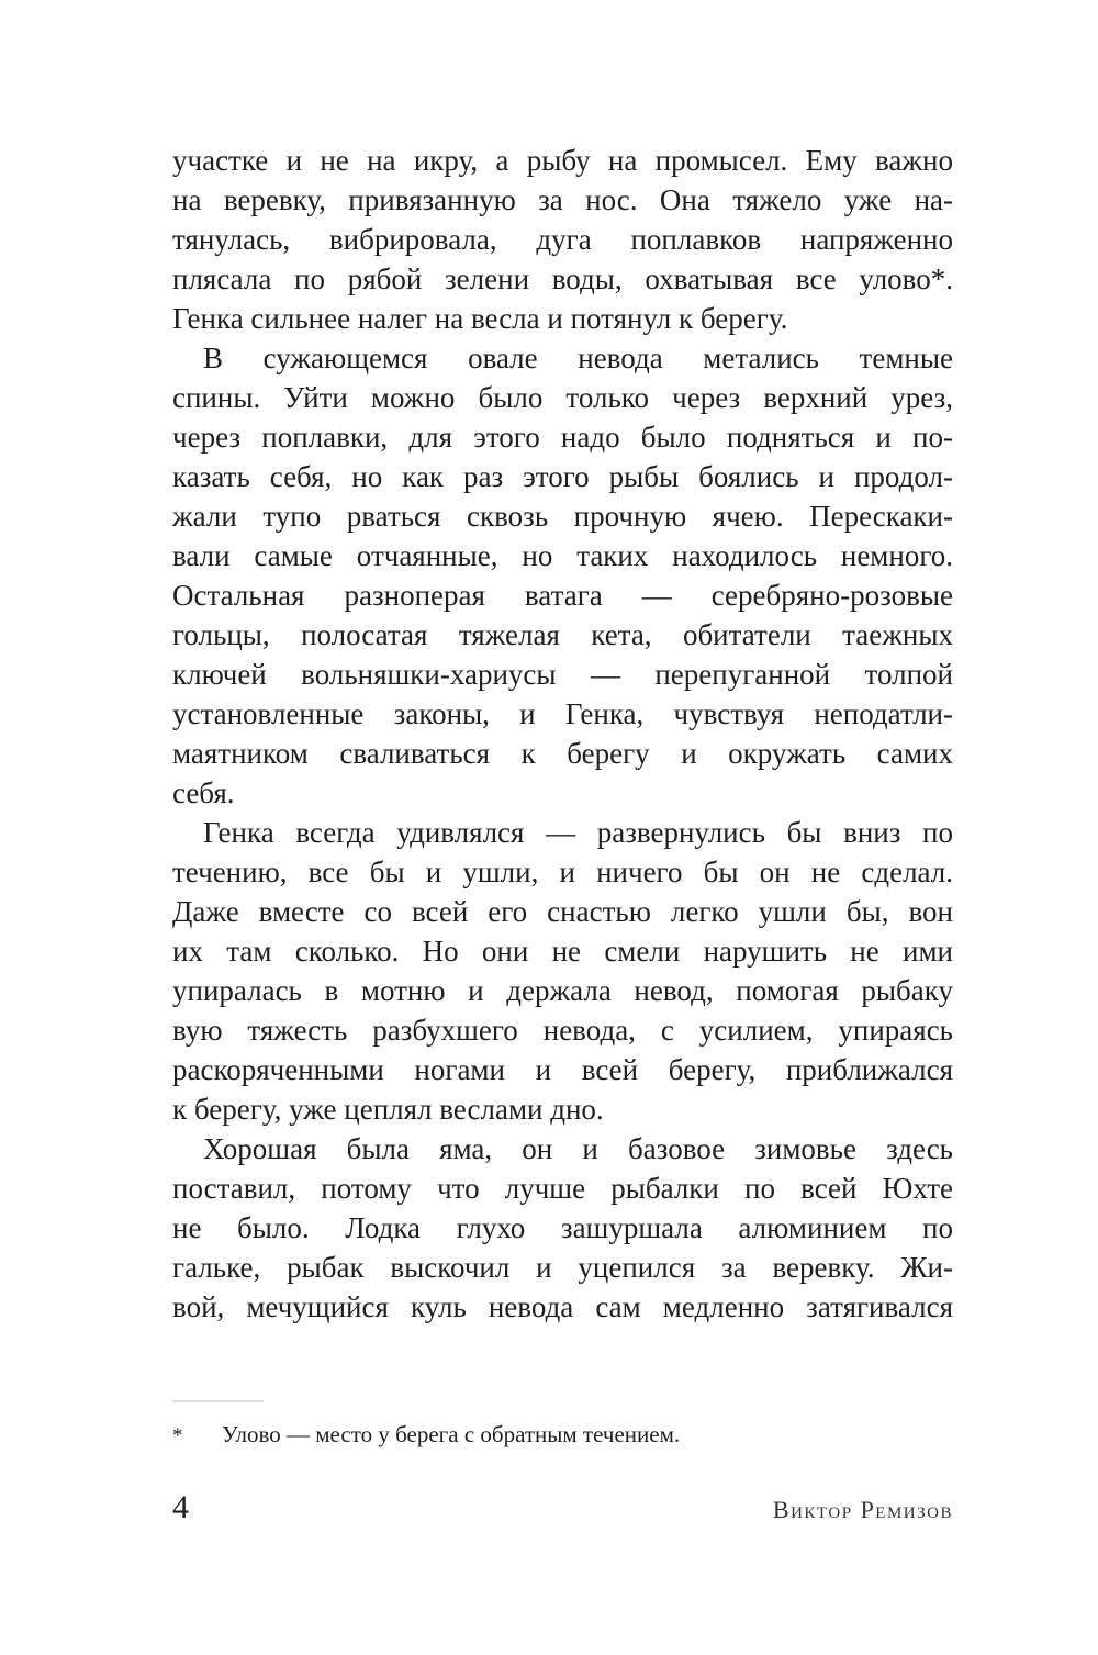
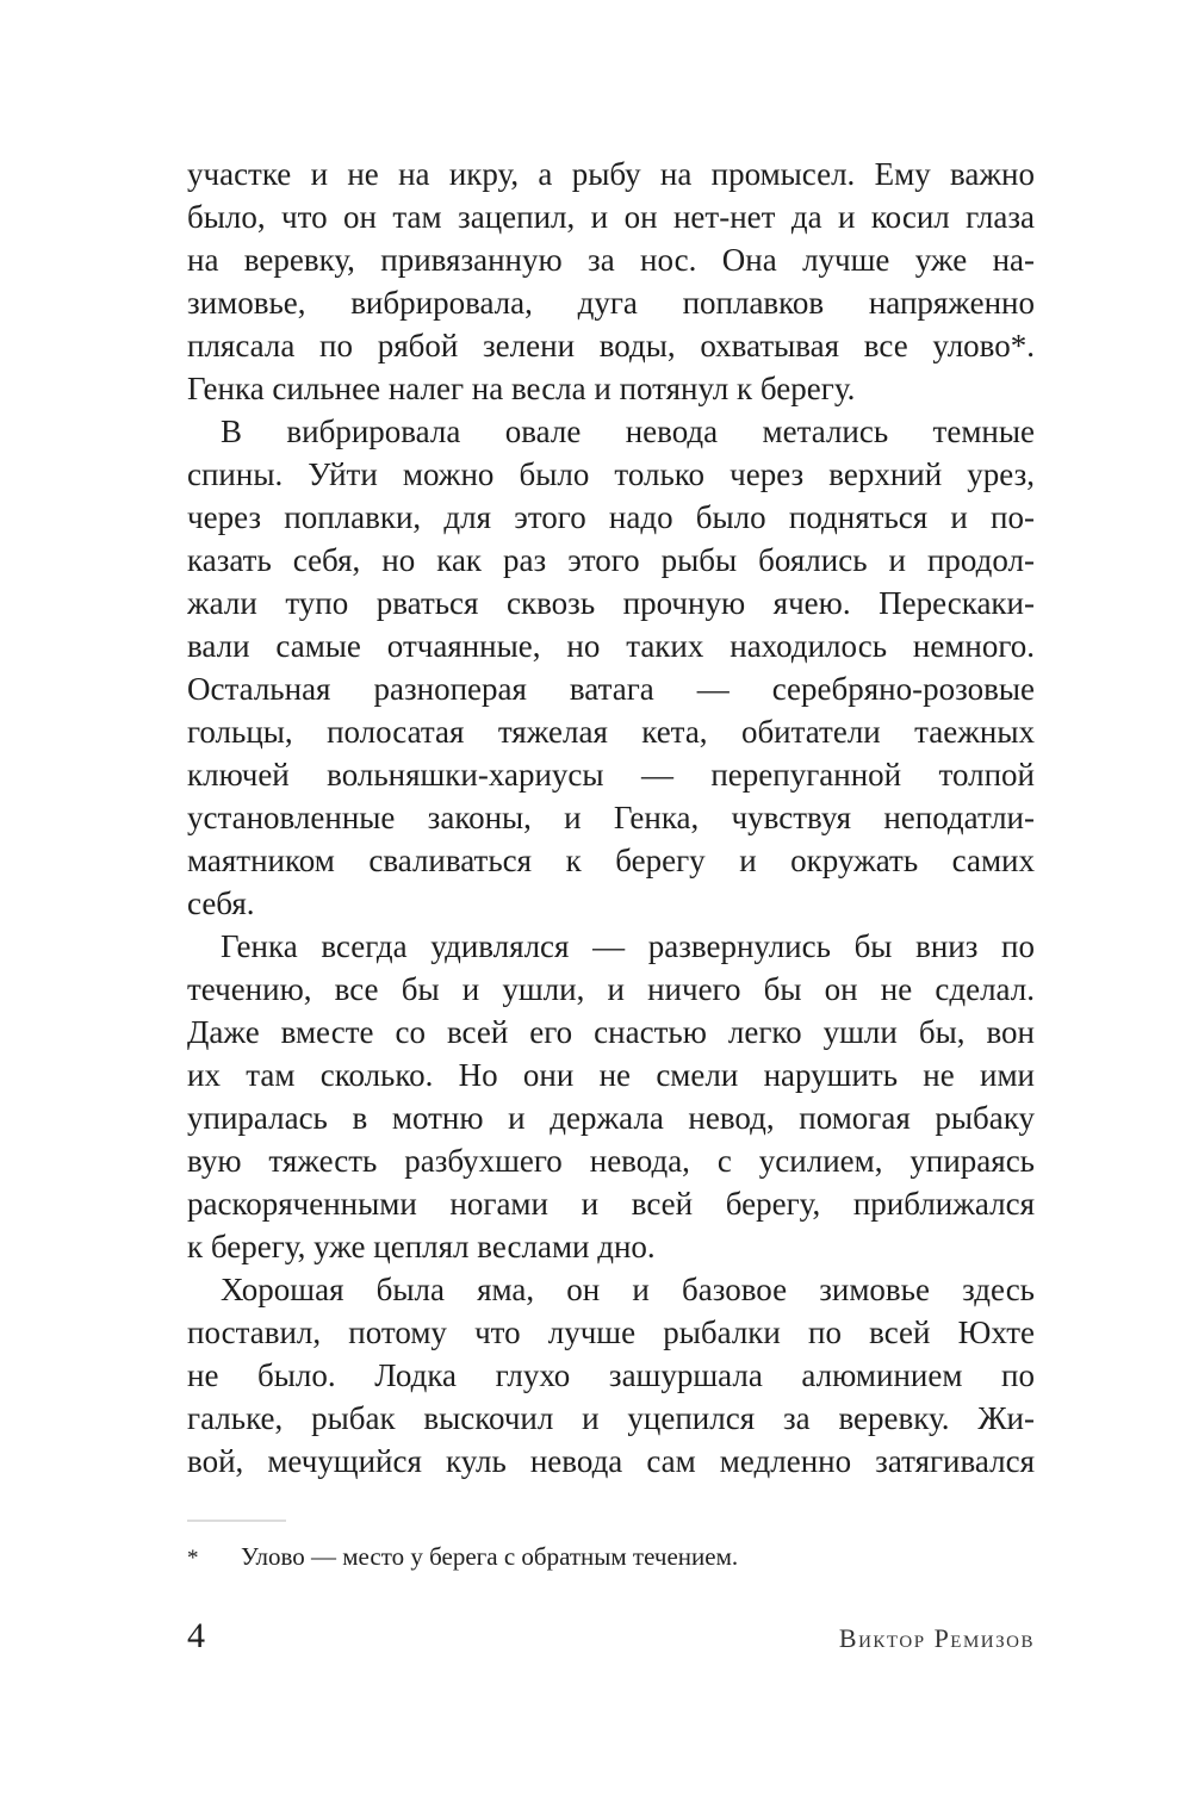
  участке и не на икру, а рыбу на промысел. Ему важно
+ было, что он там зацепил, и он нет-нет да и косил глаза
- на веревку, привязанную за нос. Она тяжело уже на-
+ на веревку, привязанную за нос. Она лучше уже на-
- тянулась, вибрировала, дуга поплавков напряженно
+ зимовье, вибрировала, дуга поплавков напряженно
  плясала по рябой зелени воды, охватывая все улово*.
  Генка сильнее налег на весла и потянул к берегу.
- В сужающемся овале невода метались темные
+ В вибрировала овале невода метались темные
  спины. Уйти можно было только через верхний урез,
  через поплавки, для этого надо было подняться и по-
  казать себя, но как раз этого рыбы боялись и продол-
  жали тупо рваться сквозь прочную ячею. Перескаки-
  вали самые отчаянные, но таких находилось немного.
  Остальная разноперая ватага — серебряно-розовые
  гольцы, полосатая тяжелая кета, обитатели таежных
  ключей вольняшки-хариусы — перепуганной толпой
  установленные законы, и Генка, чувствуя неподатли-
  маятником сваливаться к берегу и окружать самих
  себя.
  Генка всегда удивлялся — развернулись бы вниз по
  течению, все бы и ушли, и ничего бы он не сделал.
  Даже вместе со всей его снастью легко ушли бы, вон
  их там сколько. Но они не смели нарушить не ими
  упиралась в мотню и держала невод, помогая рыбаку
  вую тяжесть разбухшего невода, с усилием, упираясь
  раскоряченными ногами и всей берегу, приближался
  к берегу, уже цеплял веслами дно.
  Хорошая была яма, он и базовое зимовье здесь
  поставил, потому что лучше рыбалки по всей Юхте
  не было. Лодка глухо зашуршала алюминием по
  гальке, рыбак выскочил и уцепился за веревку. Жи-
  вой, мечущийся куль невода сам медленно затягивался
  *
  Улово — место у берега с обратным течением.
  4
  Виктор Ремизов
